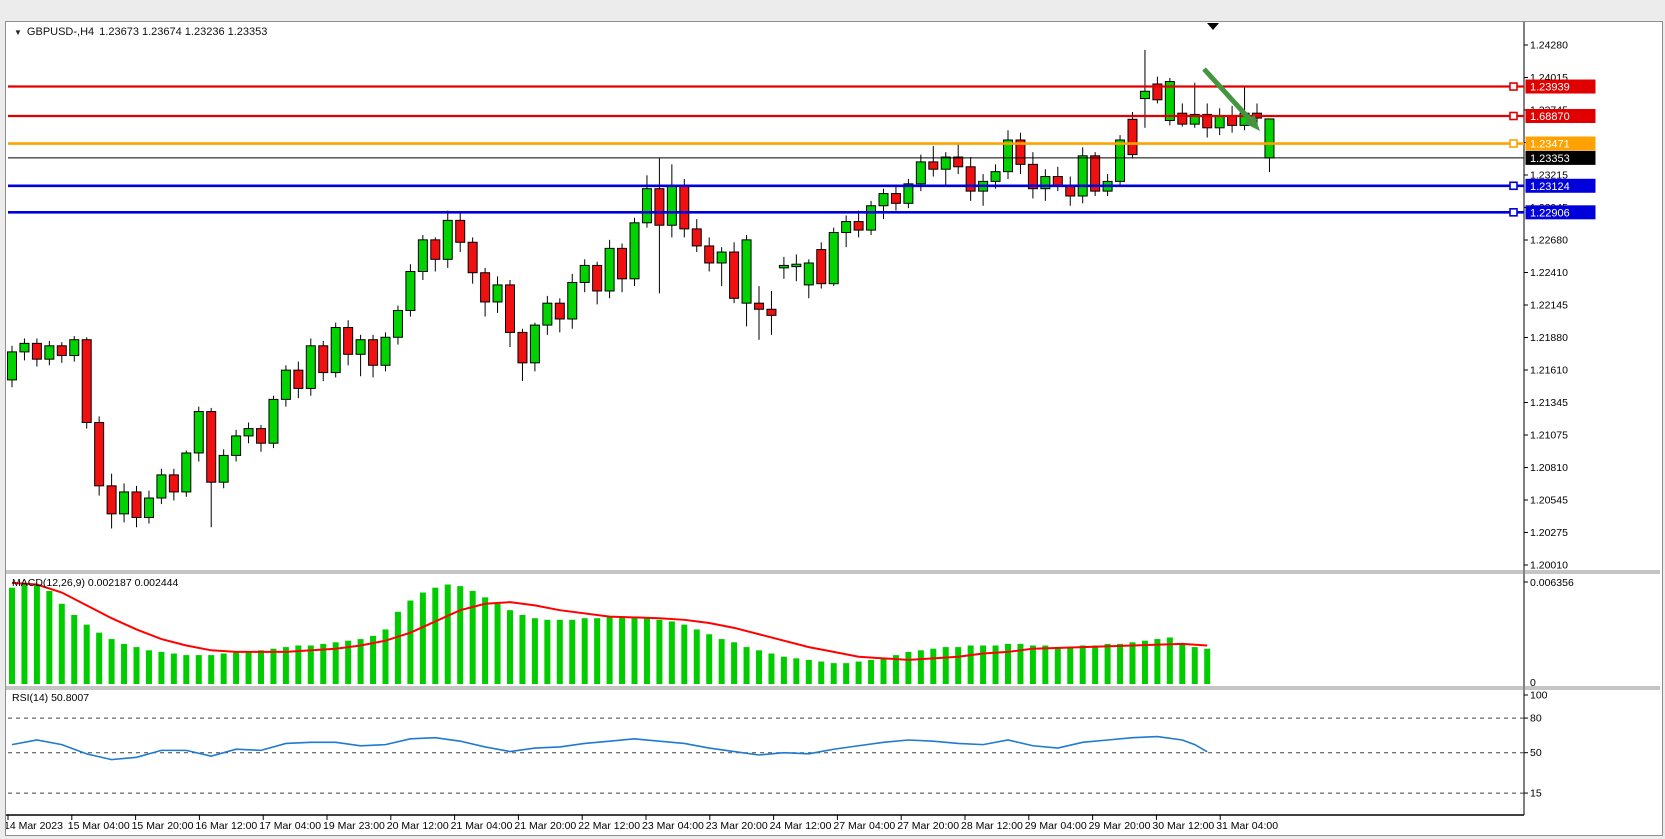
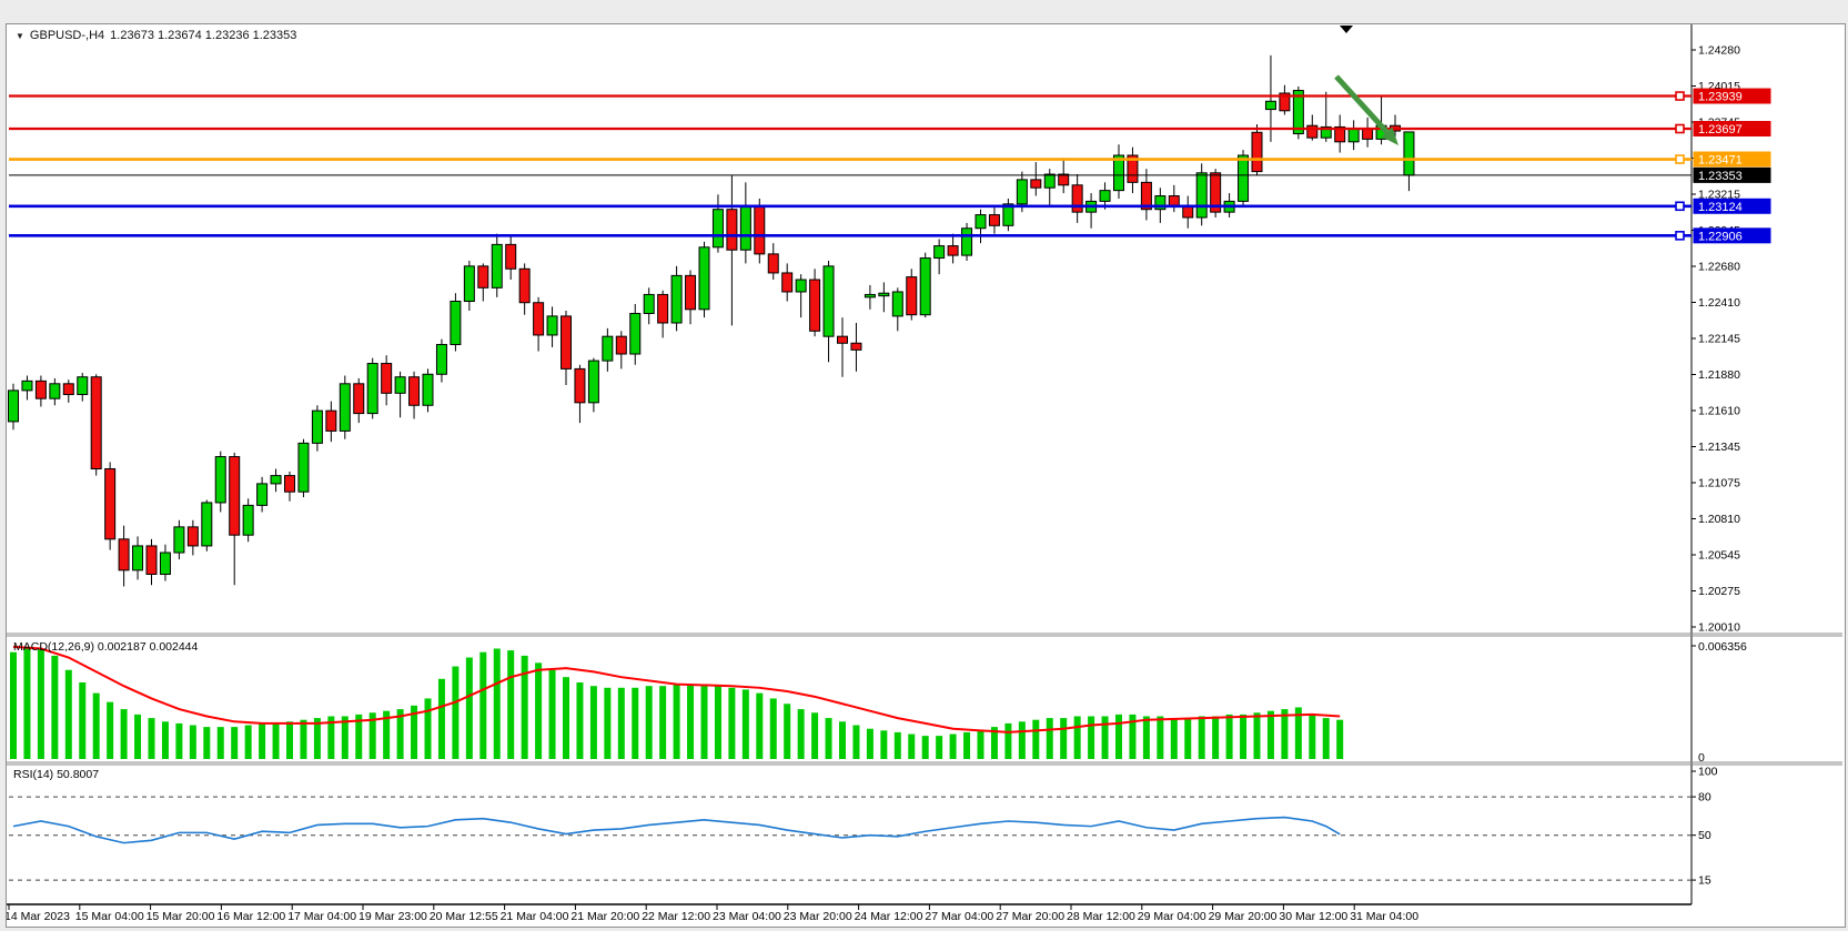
  GBPUSD-,H4
  1.23673 1.23674 1.23236 1.23353
  1.24280
  1.24015
  1.23215
  1.22680
  1.22410
  1.22145
  1.21880
  1.21610
  1.21345
  1.21075
  1.20810
  1.20545
  1.20275
  1.20010
  MACD(12,26,9) 0.002187 0.002444
  0.006356
  0
  RSI(14) 50.8007
  100
  80
  50
  15
  14 Mar 2023
  15 Mar 04:00
  15 Mar 20:00
  16 Mar 12:00
  17 Mar 04:00
  19 Mar 23:00
- 20 Mar 12:00
+ 20 Mar 12:55
  21 Mar 04:00
  21 Mar 20:00
  22 Mar 12:00
  23 Mar 04:00
  23 Mar 20:00
  24 Mar 12:00
  27 Mar 04:00
  27 Mar 20:00
  28 Mar 12:00
  29 Mar 04:00
  29 Mar 20:00
  30 Mar 12:00
  31 Mar 04:00
  1.23939
- 1.68870
+ 1.23697
  1.23471
  1.23353
  1.23124
  1.22906
